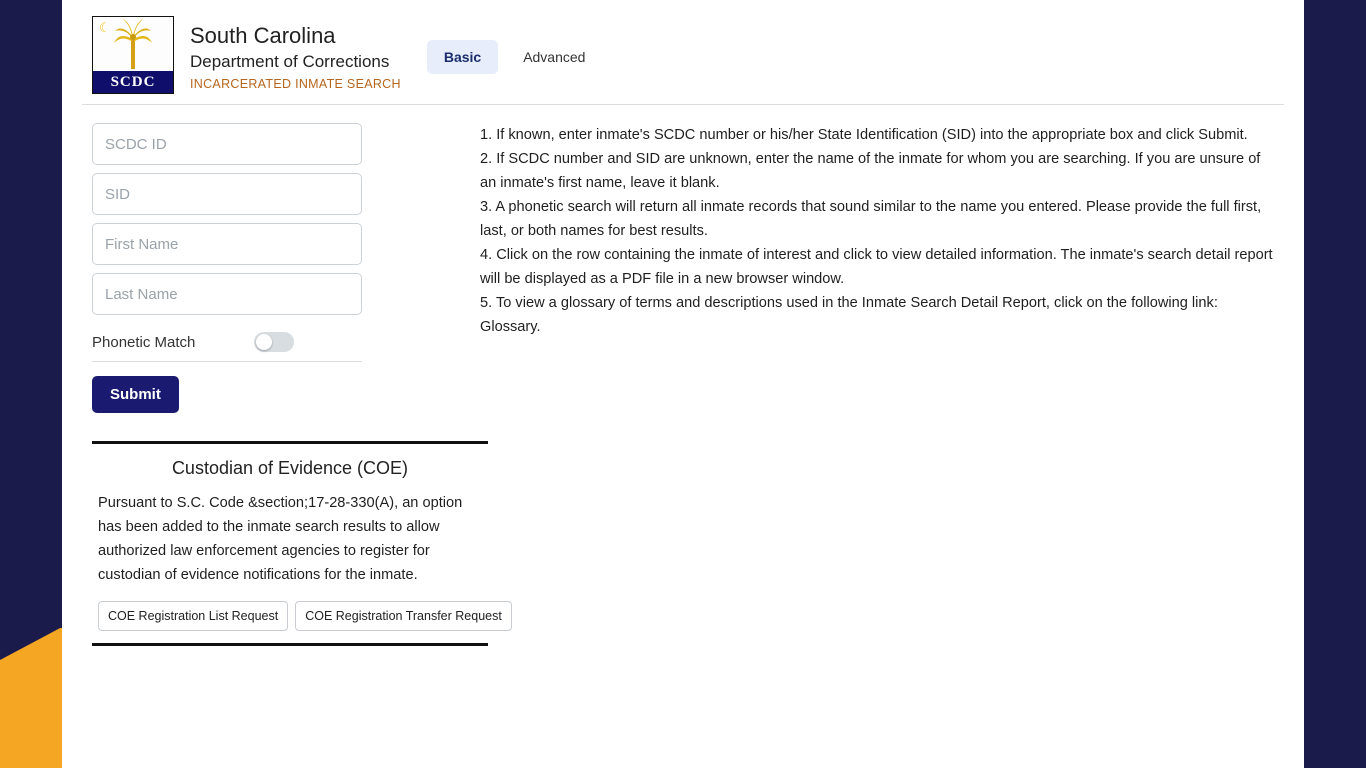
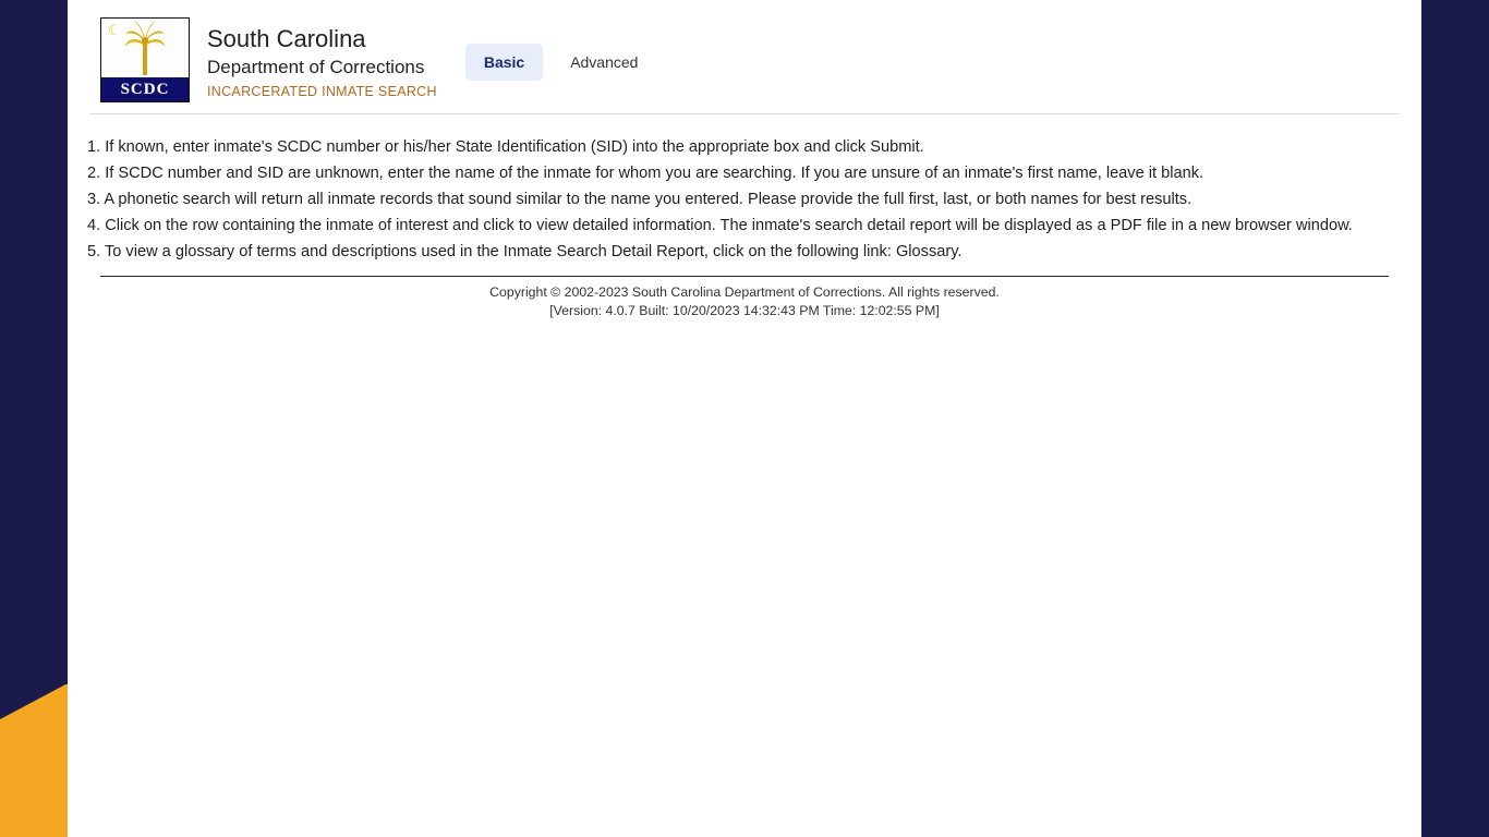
  ☾
  SCDC
  South Carolina
  Department of Corrections
  INCARCERATED INMATE SEARCH
  Basic
  Advanced
- SCDC ID SID First Name Last Name
- Phonetic Match
- Submit
- Custodian of Evidence (COE)
- Pursuant to S.C. Code &section;17-28-330(A), an option has been added to the inmate search results to allow authorized law enforcement agencies to register for custodian of evidence notifications for the inmate.
- COE Registration List Request
- COE Registration Transfer Request
  1. If known, enter inmate's SCDC number or his/her State Identification (SID) into the appropriate box and click Submit.
  2. If SCDC number and SID are unknown, enter the name of the inmate for whom you are searching. If you are unsure of an inmate's first name, leave it blank.
  3. A phonetic search will return all inmate records that sound similar to the name you entered. Please provide the full first, last, or both names for best results.
  4. Click on the row containing the inmate of interest and click to view detailed information. The inmate's search detail report will be displayed as a PDF file in a new browser window.
  5. To view a glossary of terms and descriptions used in the Inmate Search Detail Report, click on the following link: Glossary.
+ Copyright © 2002-2023 South Carolina Department of Corrections. All rights reserved.
+ [Version: 4.0.7 Built: 10/20/2023 14:32:43 PM Time: 12:02:55 PM]
